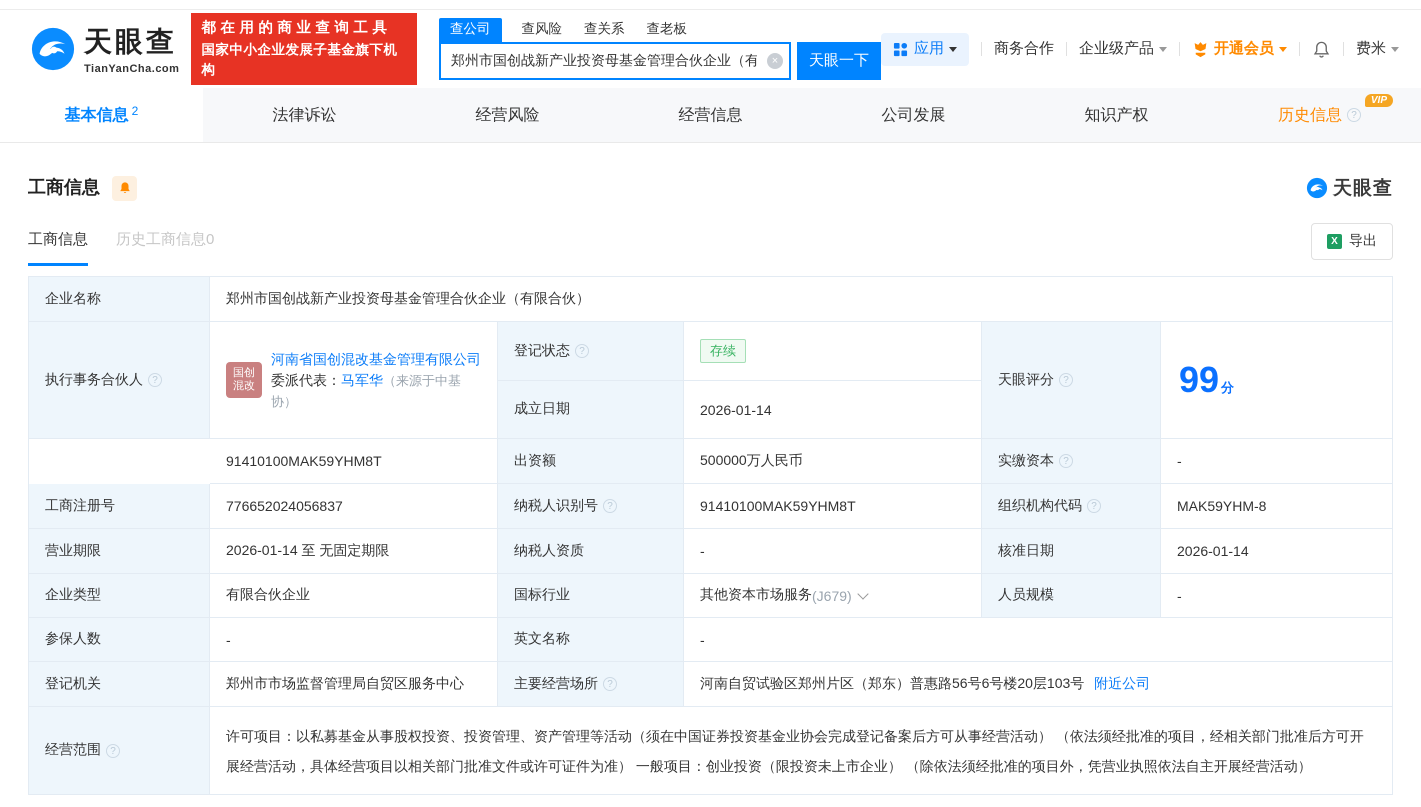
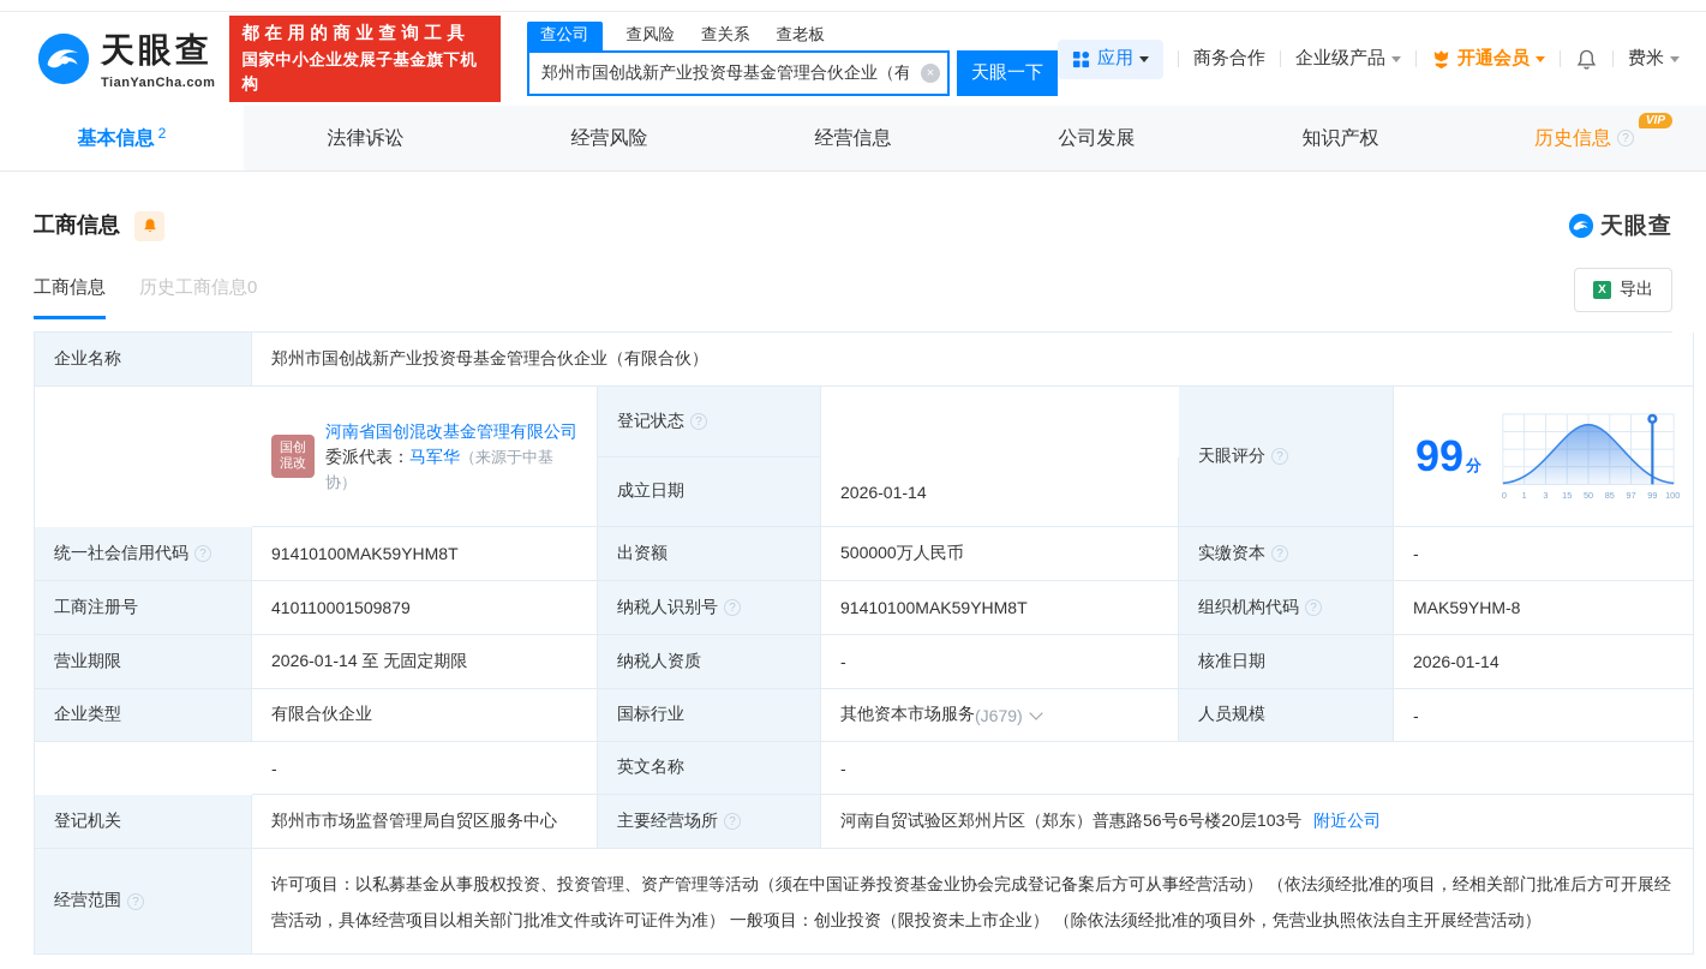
  天眼查
  TianYanCha.com
  都在用的商业查询工具
  国家中小企业发展子基金旗下机构
  查公司
  查风险
  查关系
  查老板
  郑州市国创战新产业投资母基金管理合伙企业（有
  天眼一下
  应用
  商务合作
  企业级产品
  开通会员
  费米
  基本信息
  2
  法律诉讼
  经营风险
  经营信息
  公司发展
  知识产权
  VIP
  历史信息
  工商信息
  天眼查
  工商信息
  历史工商信息0
  导出
  企业名称
  郑州市国创战新产业投资母基金管理合伙企业（有限合伙）
- 执行事务合伙人
  国创混改
  河南省国创混改基金管理有限公司
  委派代表：马军华（来源于中基协）
  登记状态
- 存续
  成立日期
  2026-01-14
  天眼评分
  99 分
+ 0
+ 1
+ 3
+ 15
+ 50
+ 85
+ 97
+ 99
+ 100
+ 统一社会信用代码
  91410100MAK59YHM8T
  出资额
  500000万人民币
  实缴资本
  -
  工商注册号
- 776652024056837
+ 410110001509879
  纳税人识别号
  91410100MAK59YHM8T
  组织机构代码
  MAK59YHM-8
  营业期限
  2026-01-14 至 无固定期限
  纳税人资质
  -
  核准日期
  2026-01-14
  企业类型
  有限合伙企业
  国标行业
  其他资本市场服务
  (J679)
  人员规模
  -
- 参保人数
  -
  英文名称
  -
  登记机关
  郑州市市场监督管理局自贸区服务中心
  主要经营场所
  河南自贸试验区郑州片区（郑东）普惠路56号6号楼20层103号
  附近公司
  经营范围
  许可项目：以私募基金从事股权投资、投资管理、资产管理等活动（须在中国证券投资基金业协会完成登记备案后方可从事经营活动） （依法须经批准的项目，经相关部门批准后方可开展经营活动，具体经营项目以相关部门批准文件或许可证件为准） 一般项目：创业投资（限投资未上市企业） （除依法须经批准的项目外，凭营业执照依法自主开展经营活动）
